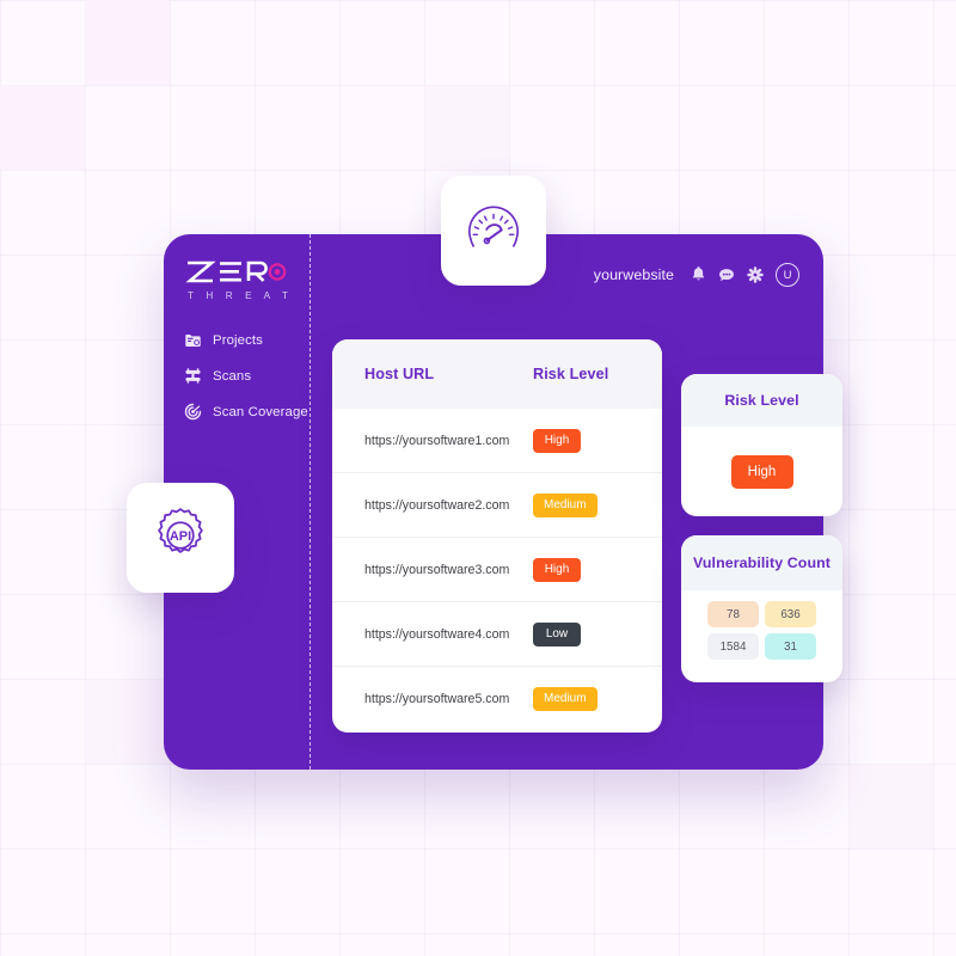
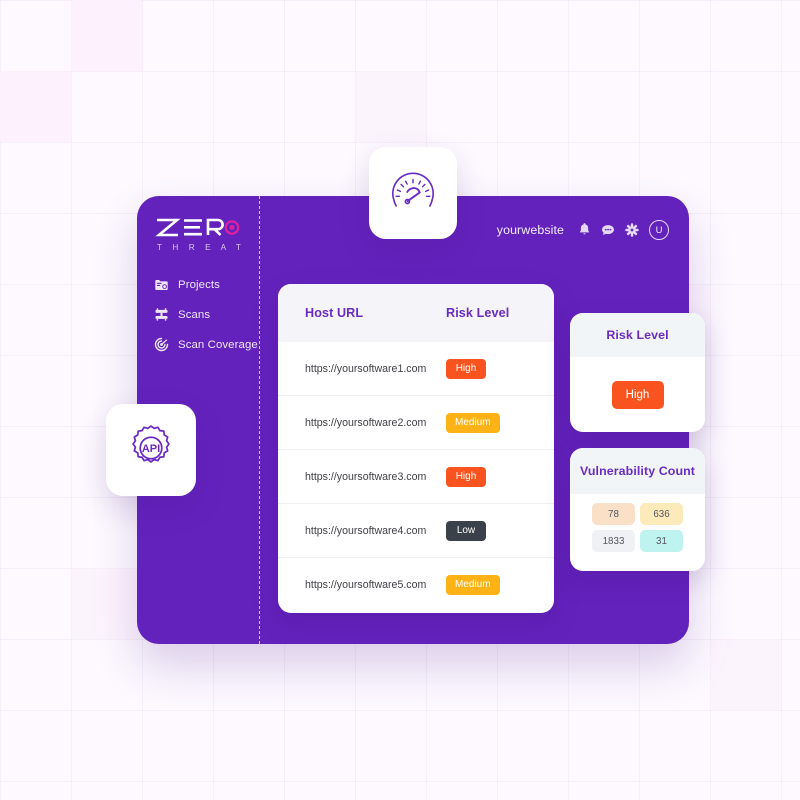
  T H R E A T
  Projects
  Scans
  Scan Coverage
  yourwebsite
  U
  Host URL
  Risk Level
  https://yoursoftware1.com
  High
  https://yoursoftware2.com
  Medium
  https://yoursoftware3.com
  High
  https://yoursoftware4.com
  Low
  https://yoursoftware5.com
  Medium
  Risk Level
  High
  Vulnerability Count
  78
  636
- 1584
+ 1833
  31
  API
